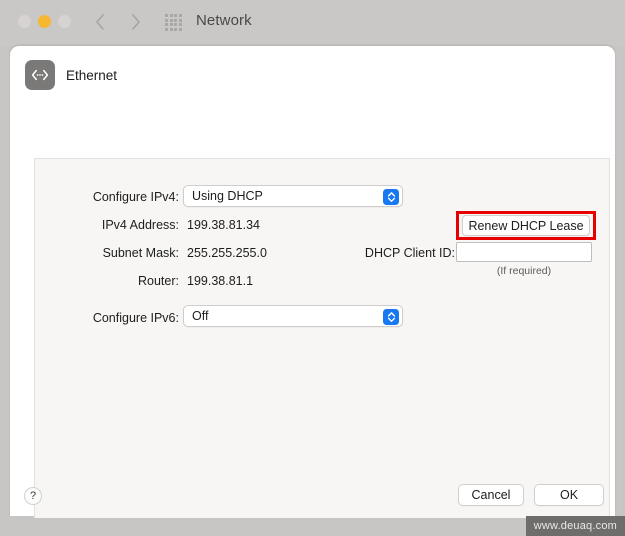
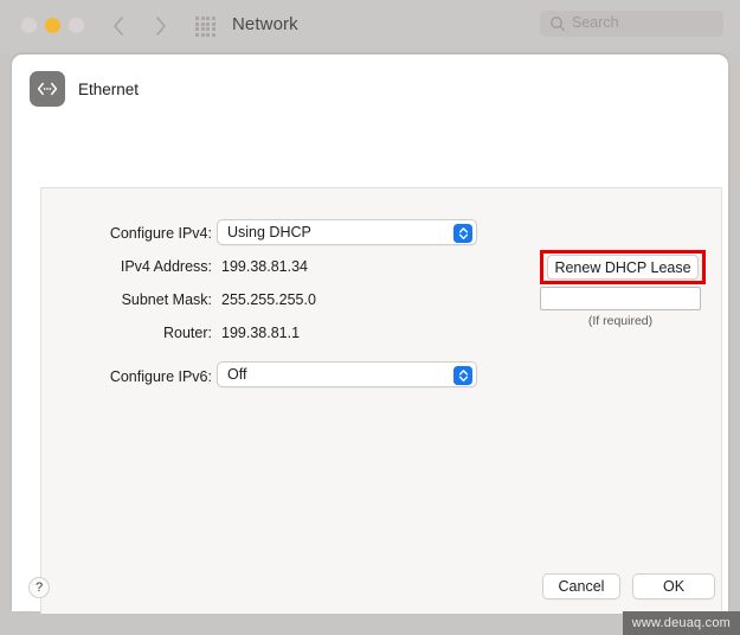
  Network
+ Search
  Ethernet
  Configure IPv4:
  Using DHCP
  IPv4 Address:
  199.38.81.34
  Subnet Mask:
  255.255.255.0
  Router:
  199.38.81.1
  Configure IPv6:
  Off
- DHCP Client ID:
  Renew DHCP Lease
  (If required)
  ?
  Cancel
  OK
  www.deuaq.com
